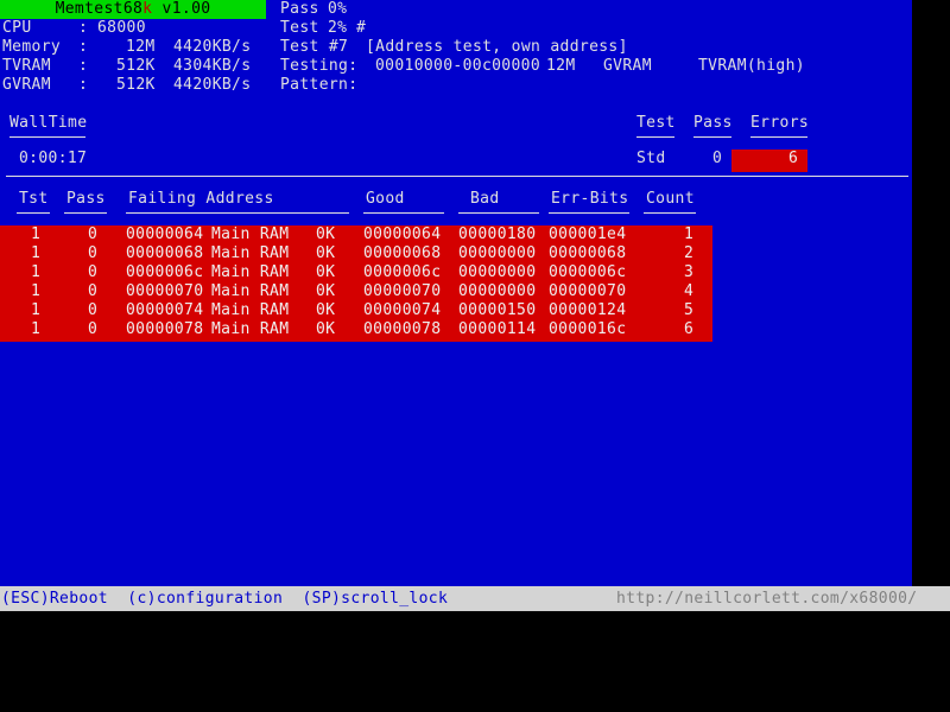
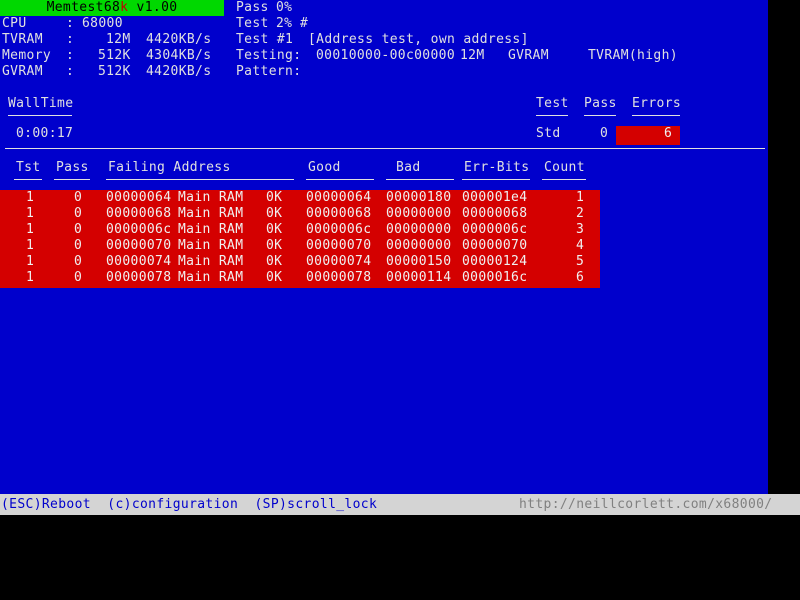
  Memtest68k v1.00
  CPU
  :
  68000
- Memory
+ TVRAM
  :
  12M
  4420KB/s
- TVRAM
+ Memory
  :
  512K
  4304KB/s
  GVRAM
  :
  512K
  4420KB/s
  Pass
  0%
  Test
  2%
  #
- Test #7
+ Test #1
  [Address test, own address]
  Testing:
  00010000-00c00000
  12M
  GVRAM
  TVRAM(high)
  Pattern:
  WallTime
  0:00:17
  Test
  Pass
  Errors
  Std
  0
  6
  Tst
  Pass
  Failing Address
  Good
  Bad
  Err-Bits
  Count
  1
  0
  00000064
  Main RAM
  0K
  00000064
  00000180
  000001e4
  1
  1
  0
  00000068
  Main RAM
  0K
  00000068
  00000000
  00000068
  2
  1
  0
  0000006c
  Main RAM
  0K
  0000006c
  00000000
  0000006c
  3
  1
  0
  00000070
  Main RAM
  0K
  00000070
  00000000
  00000070
  4
  1
  0
  00000074
  Main RAM
  0K
  00000074
  00000150
  00000124
  5
  1
  0
  00000078
  Main RAM
  0K
  00000078
  00000114
  0000016c
  6
  (ESC)Reboot (c)configuration (SP)scroll_lock
  http://neillcorlett.com/x68000/
